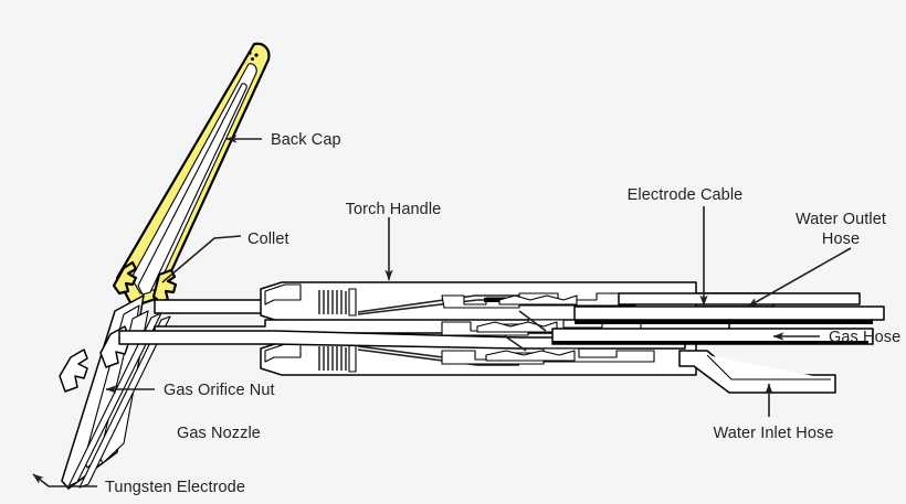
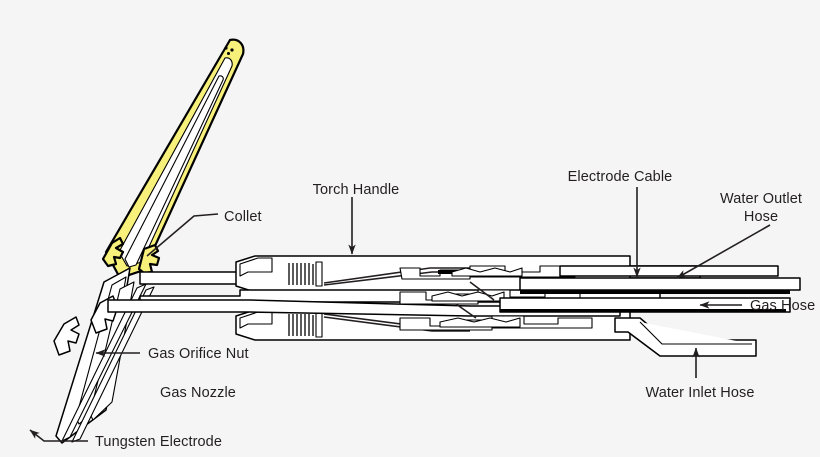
- Back Cap
  Collet
  Torch Handle
  Electrode Cable
  Water Outlet
  Hose
  Gas Hose
  Water Inlet Hose
  Gas Orifice Nut
  Gas Nozzle
  Tungsten Electrode
